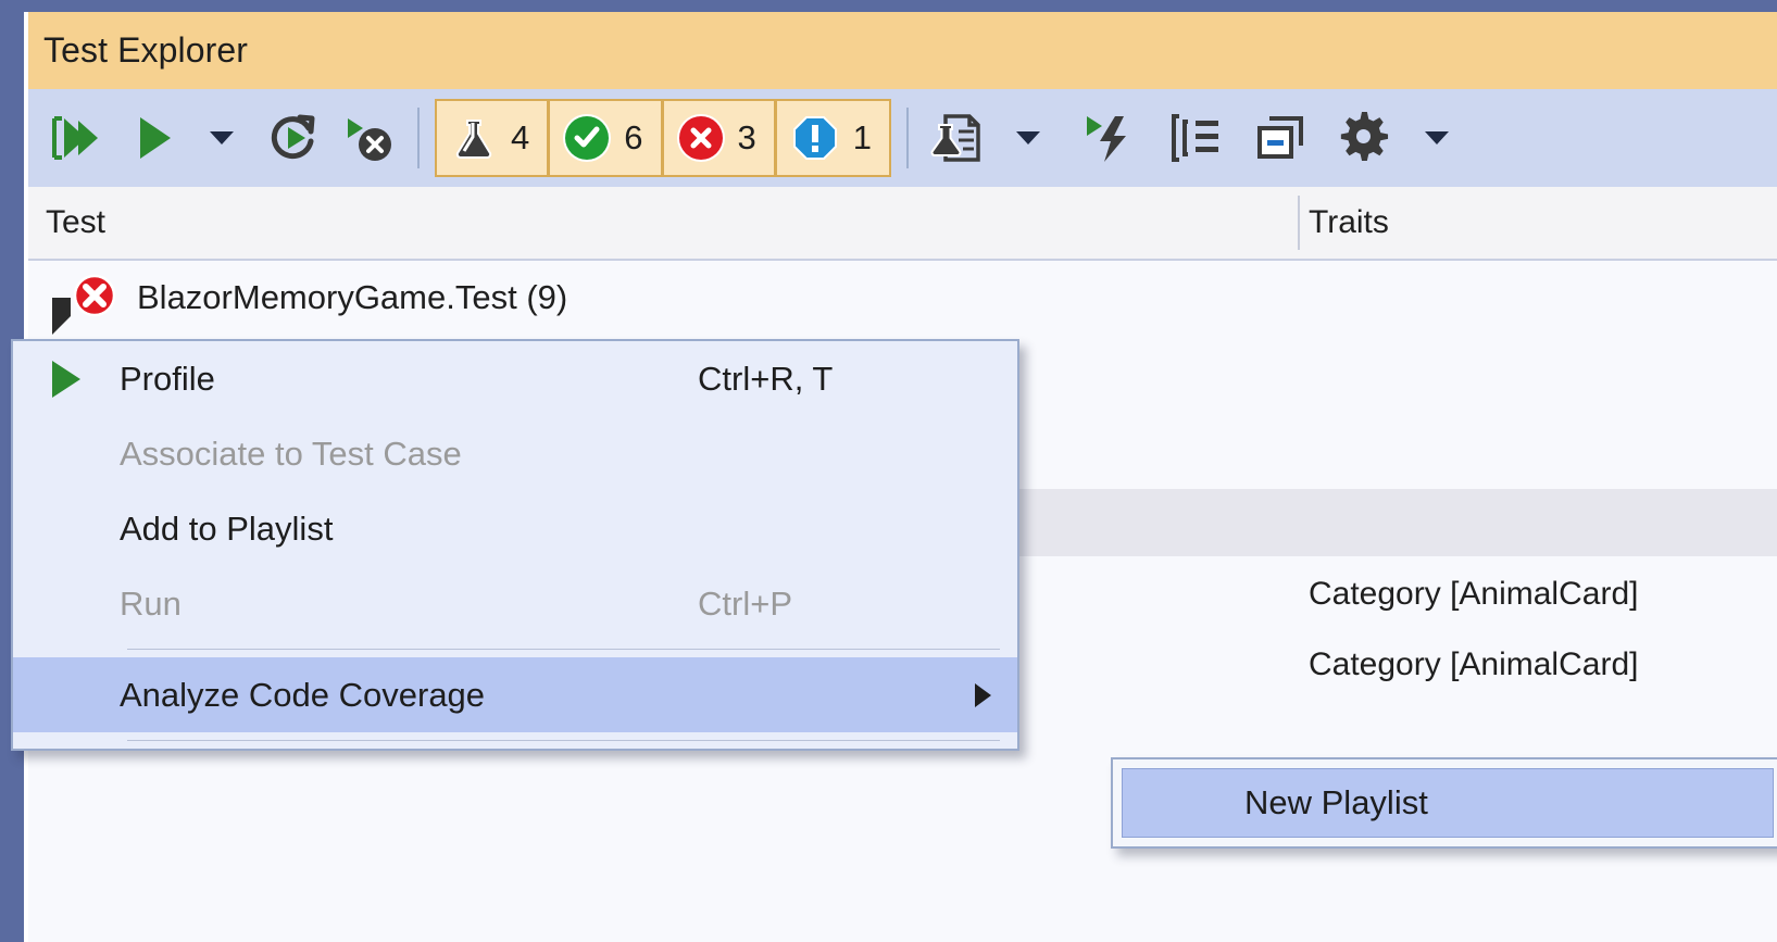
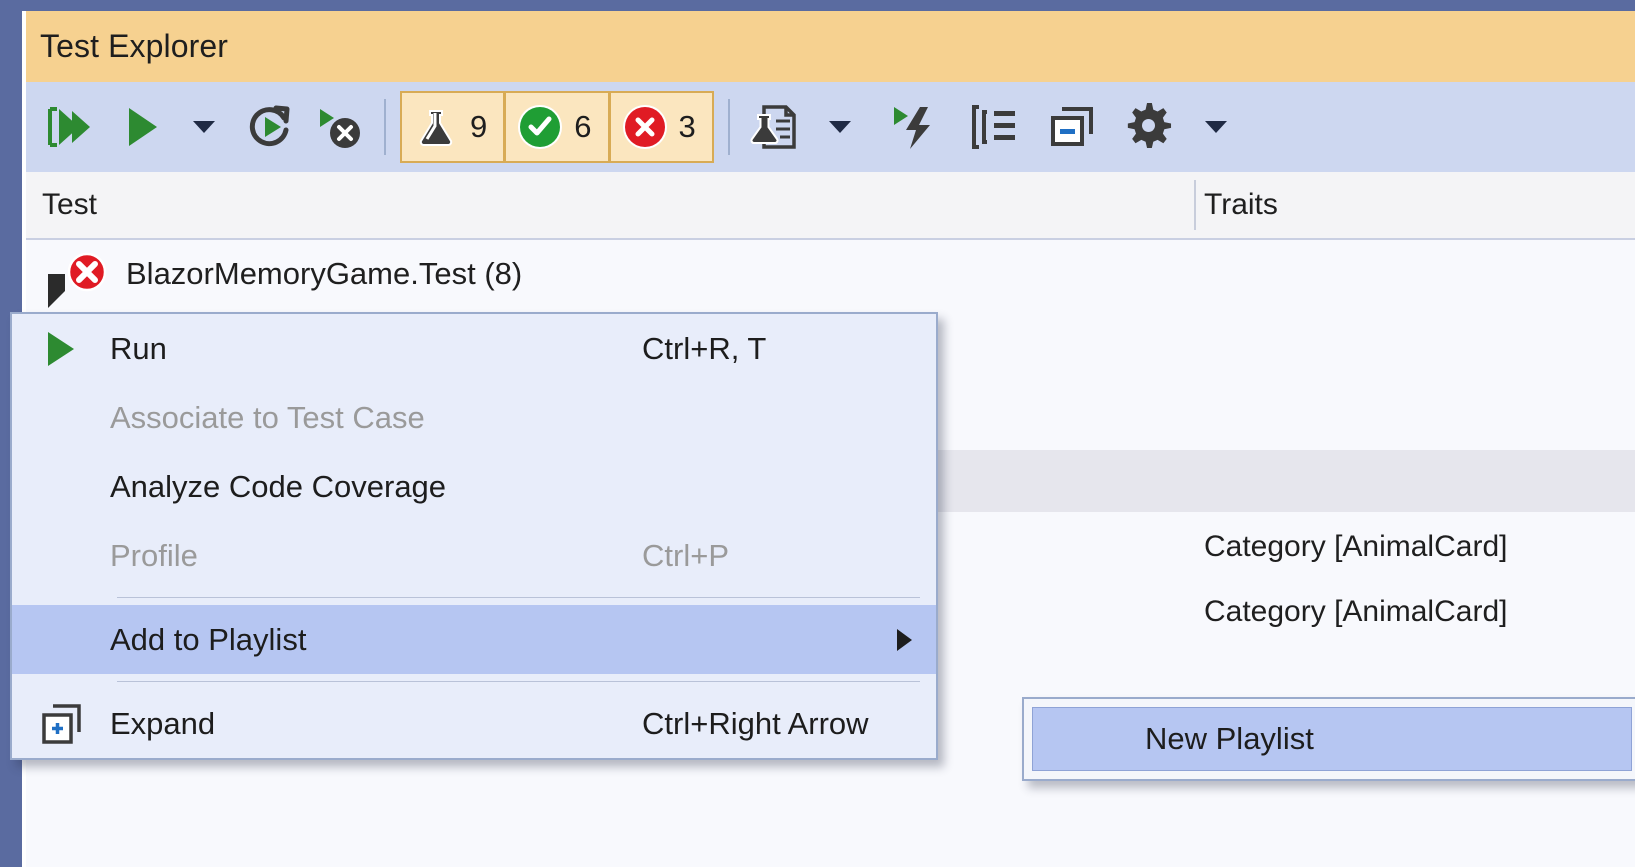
  Test Explorer
- 4
+ 9
  6
  3
- 1
  Test
  Traits
- BlazorMemoryGame.Test (9)
+ BlazorMemoryGame.Test (8)
  Category [AnimalCard]
  Category [AnimalCard]
- Profile
+ Run
  Ctrl+R, T
  Associate to Test Case
- Add to Playlist
+ Analyze Code Coverage
- Run
+ Profile
  Ctrl+P
- Analyze Code Coverage
+ Add to Playlist
+ Expand
+ Ctrl+Right Arrow
  New Playlist
